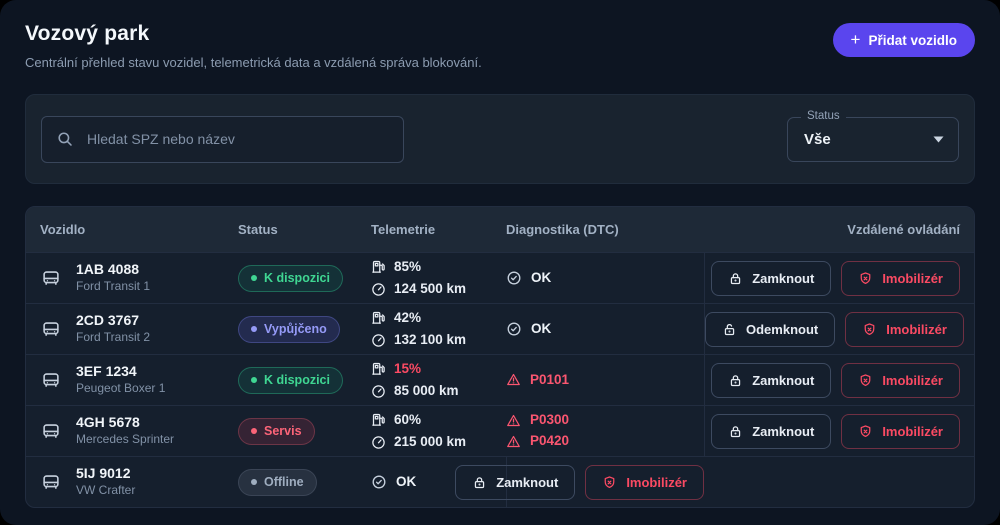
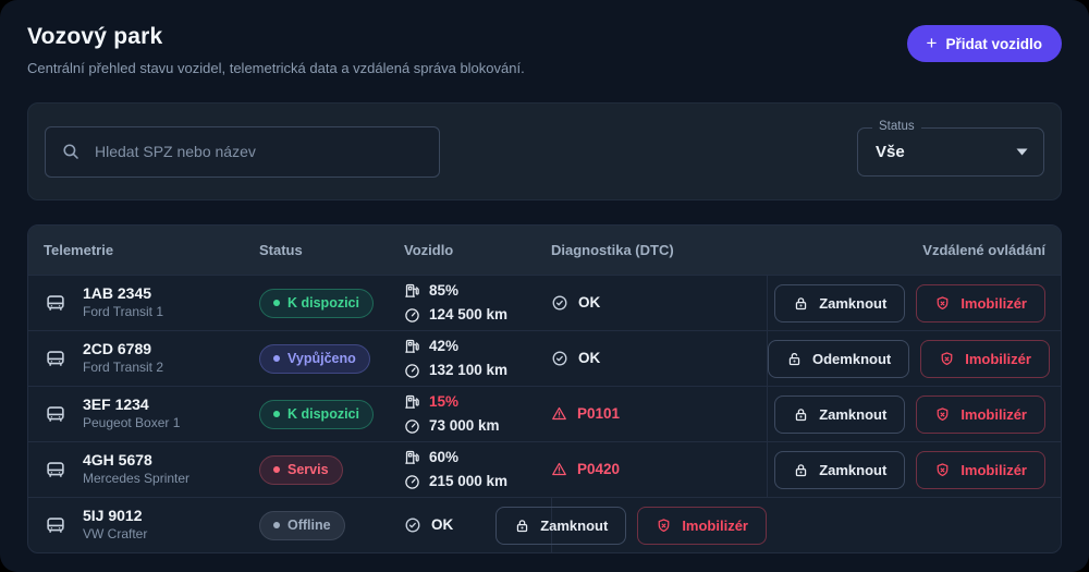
  Vozový park
  Centrální přehled stavu vozidel, telemetrická data a vzdálená správa blokování.
  +
  Přidat vozidlo
  Hledat SPZ nebo název
  Status
  Vše
- Vozidlo
+ Telemetrie
  Status
- Telemetrie
+ Vozidlo
  Diagnostika (DTC)
  Vzdálené ovládání
- 1AB 4088
+ 1AB 2345
  Ford Transit 1
  K dispozici
  85%
  124 500 km
  OK
  Zamknout
  Imobilizér
- 2CD 3767
+ 2CD 6789
  Ford Transit 2
  Vypůjčeno
  42%
  132 100 km
  OK
  Odemknout
  Imobilizér
  3EF 1234
  Peugeot Boxer 1
  K dispozici
  15%
- 85 000 km
+ 73 000 km
  P0101
  Zamknout
  Imobilizér
  4GH 5678
  Mercedes Sprinter
  Servis
  60%
  215 000 km
- P0300
  P0420
  Zamknout
  Imobilizér
  5IJ 9012
  VW Crafter
  Offline
  OK
  Zamknout
  Imobilizér
